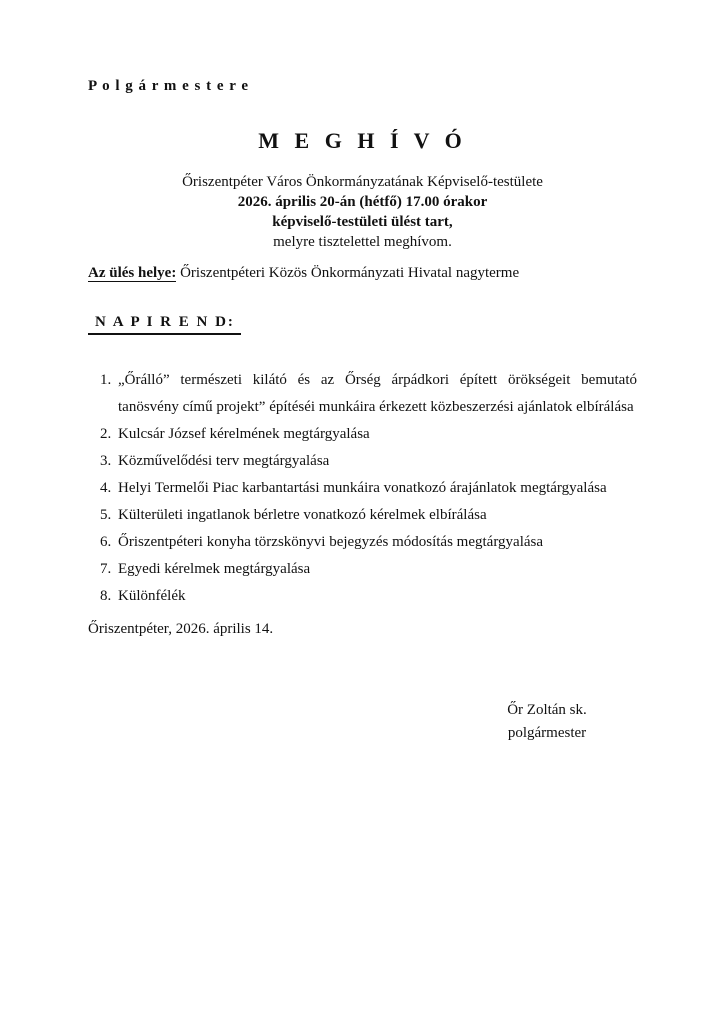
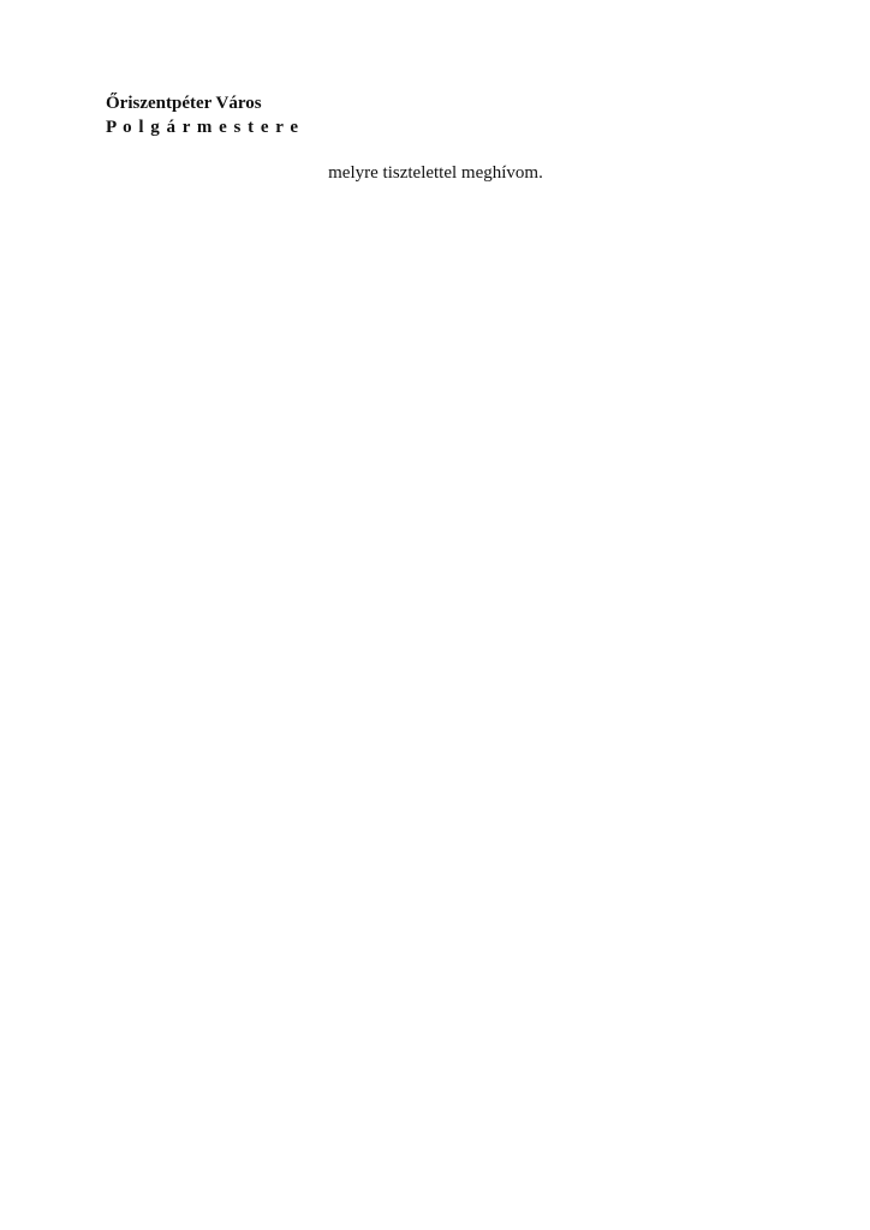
+ Őriszentpéter Város
  P o l g á r m e s t e r e
- M E G H Í V Ó
- Őriszentpéter Város Önkormányzatának Képviselő-testülete
- 2026. április 20-án (hétfő) 17.00 órakor
- képviselő-testületi ülést tart,
  melyre tisztelettel meghívom.
- Az ülés helye: Őriszentpéteri Közös Önkormányzati Hivatal nagyterme
- N A P I R E N D:
- „Őrálló” természeti kilátó és az Őrség árpádkori épített örökségeit bemutató tanösvény című projekt” építéséi munkáira érkezett közbeszerzési ajánlatok elbírálása
- Kulcsár József kérelmének megtárgyalása
- Közművelődési terv megtárgyalása
- Helyi Termelői Piac karbantartási munkáira vonatkozó árajánlatok megtárgyalása
- Külterületi ingatlanok bérletre vonatkozó kérelmek elbírálása
- Őriszentpéteri konyha törzskönyvi bejegyzés módosítás megtárgyalása
- Egyedi kérelmek megtárgyalása
- Különfélék
- Őriszentpéter, 2026. április 14.
- Őr Zoltán sk.
- polgármester
